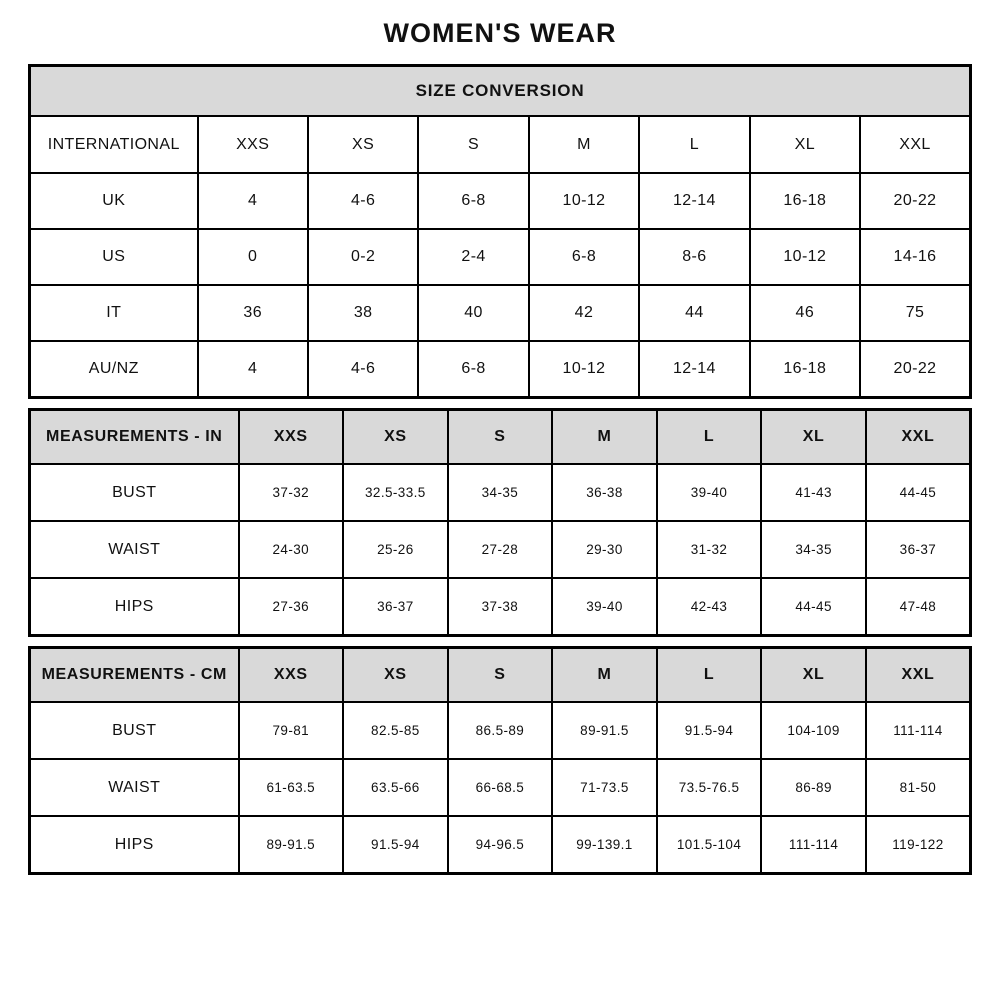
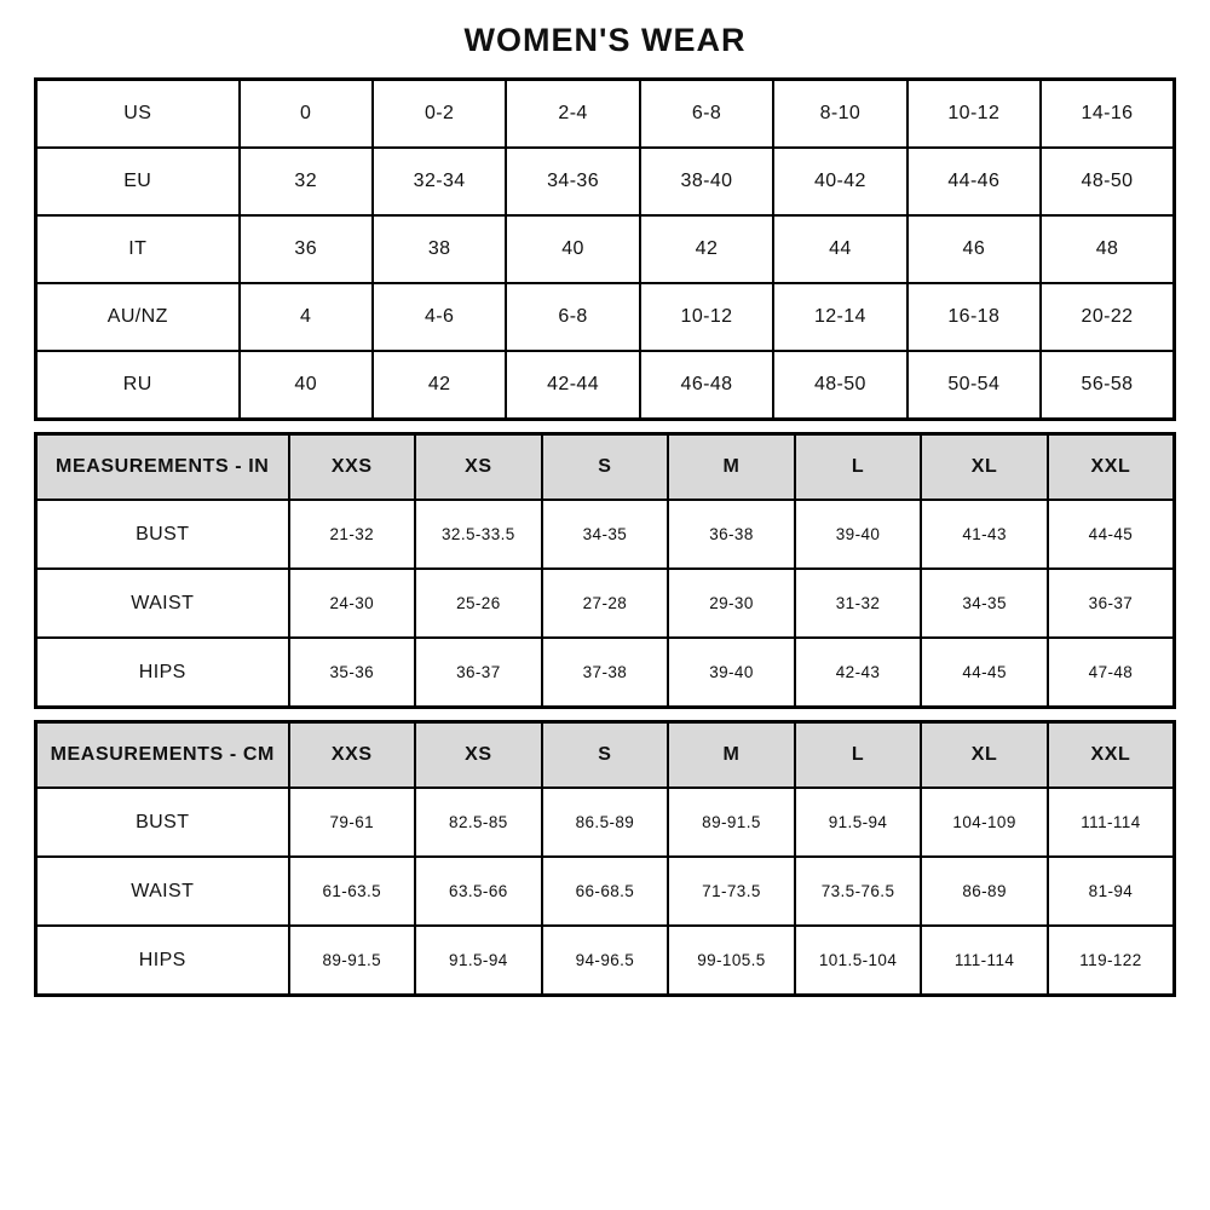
  WOMEN'S WEAR
- SIZE CONVERSION
- INTERNATIONAL	XXS	XS	S	M	L	XL	XXL
- UK	4	4-6	6-8	10-12	12-14	16-18	20-22
- US	0	0-2	2-4	6-8	8-6	10-12	14-16
+ US	0	0-2	2-4	6-8	8-10	10-12	14-16
+ EU	32	32-34	34-36	38-40	40-42	44-46	48-50
- IT	36	38	40	42	44	46	75
+ IT	36	38	40	42	44	46	48
  AU/NZ	4	4-6	6-8	10-12	12-14	16-18	20-22
+ RU	40	42	42-44	46-48	48-50	50-54	56-58
  MEASUREMENTS - IN	XXS	XS	S	M	L	XL	XXL
- BUST	37-32	32.5-33.5	34-35	36-38	39-40	41-43	44-45
+ BUST	21-32	32.5-33.5	34-35	36-38	39-40	41-43	44-45
  WAIST	24-30	25-26	27-28	29-30	31-32	34-35	36-37
- HIPS	27-36	36-37	37-38	39-40	42-43	44-45	47-48
+ HIPS	35-36	36-37	37-38	39-40	42-43	44-45	47-48
  MEASUREMENTS - CM	XXS	XS	S	M	L	XL	XXL
- BUST	79-81	82.5-85	86.5-89	89-91.5	91.5-94	104-109	111-114
+ BUST	79-61	82.5-85	86.5-89	89-91.5	91.5-94	104-109	111-114
- WAIST	61-63.5	63.5-66	66-68.5	71-73.5	73.5-76.5	86-89	81-50
+ WAIST	61-63.5	63.5-66	66-68.5	71-73.5	73.5-76.5	86-89	81-94
- HIPS	89-91.5	91.5-94	94-96.5	99-139.1	101.5-104	111-114	119-122
+ HIPS	89-91.5	91.5-94	94-96.5	99-105.5	101.5-104	111-114	119-122
